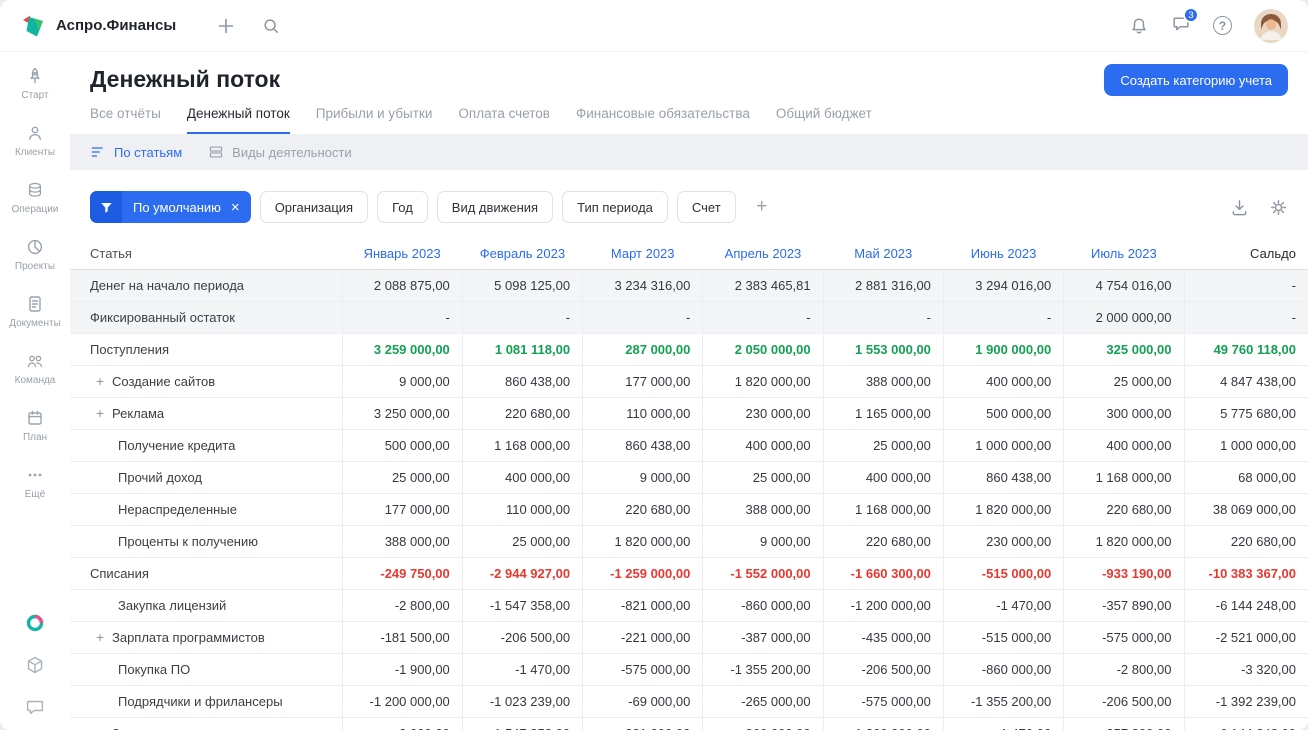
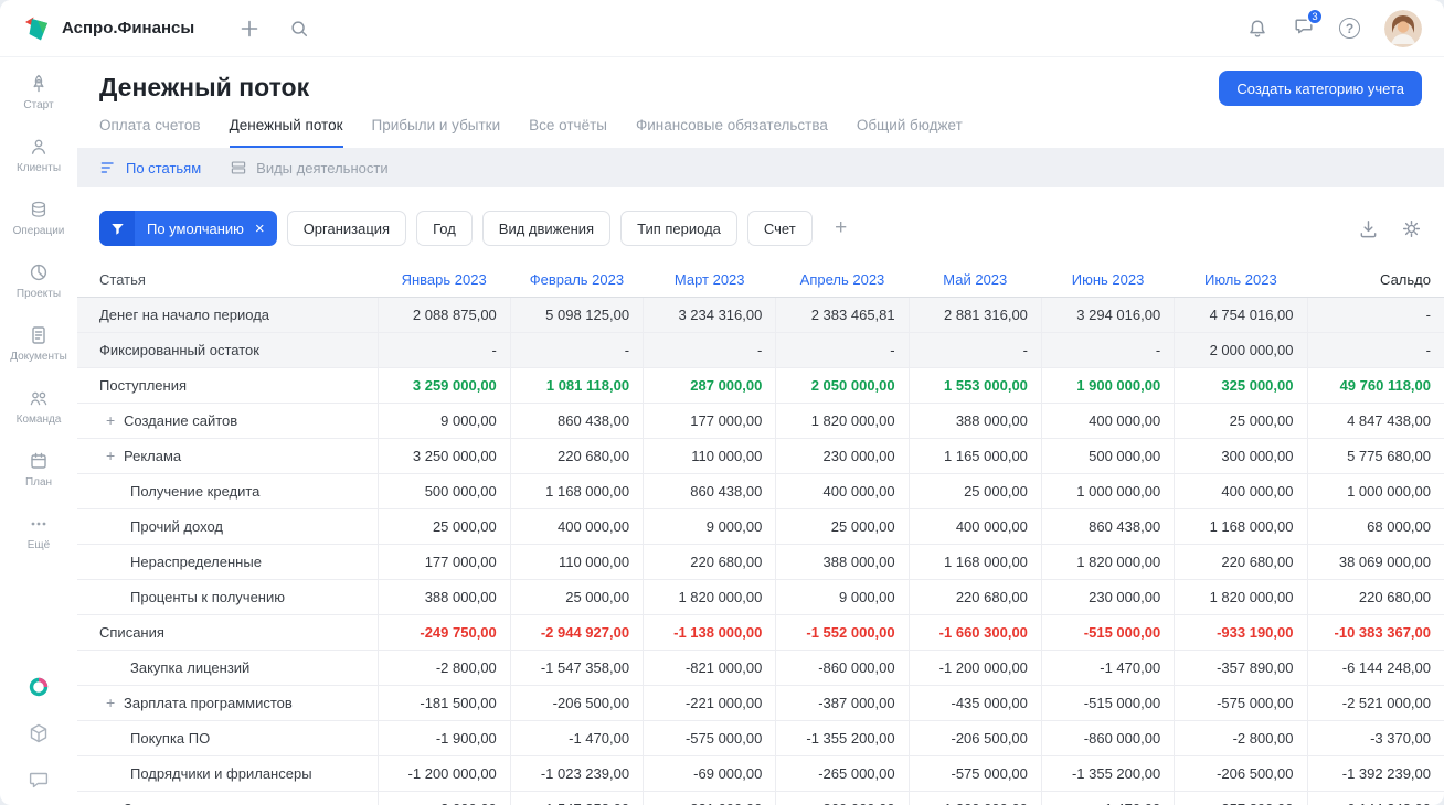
  Аспро.Финансы
  3
  ?
  Старт
  Клиенты
  Операции
  Проекты
  Документы
  Команда
  План
  Ещё
  Денежный поток
  Создать категорию учета
- Все отчёты
+ Оплата счетов
  Денежный поток
  Прибыли и убытки
- Оплата счетов
+ Все отчёты
  Финансовые обязательства
  Общий бюджет
  По статьям
  Виды деятельности
  По умолчанию
  ×
  Организация
  Год
  Вид движения
  Тип периода
  Счет
  +
  Статья	Январь 2023	Февраль 2023	Март 2023	Апрель 2023	Май 2023	Июнь 2023	Июль 2023	Сальдо
  Денег на начало периода	2 088 875,00	5 098 125,00	3 234 316,00	2 383 465,81	2 881 316,00	3 294 016,00	4 754 016,00	-
  Фиксированный остаток	-	-	-	-	-	-	2 000 000,00	-
  Поступления	3 259 000,00	1 081 118,00	287 000,00	2 050 000,00	1 553 000,00	1 900 000,00	325 000,00	49 760 118,00
  + Создание сайтов	9 000,00	860 438,00	177 000,00	1 820 000,00	388 000,00	400 000,00	25 000,00	4 847 438,00
  + Реклама	3 250 000,00	220 680,00	110 000,00	230 000,00	1 165 000,00	500 000,00	300 000,00	5 775 680,00
  Получение кредита	500 000,00	1 168 000,00	860 438,00	400 000,00	25 000,00	1 000 000,00	400 000,00	1 000 000,00
  Прочий доход	25 000,00	400 000,00	9 000,00	25 000,00	400 000,00	860 438,00	1 168 000,00	68 000,00
  Нераспределенные	177 000,00	110 000,00	220 680,00	388 000,00	1 168 000,00	1 820 000,00	220 680,00	38 069 000,00
  Проценты к получению	388 000,00	25 000,00	1 820 000,00	9 000,00	220 680,00	230 000,00	1 820 000,00	220 680,00
- Списания	-249 750,00	-2 944 927,00	-1 259 000,00	-1 552 000,00	-1 660 300,00	-515 000,00	-933 190,00	-10 383 367,00
+ Списания	-249 750,00	-2 944 927,00	-1 138 000,00	-1 552 000,00	-1 660 300,00	-515 000,00	-933 190,00	-10 383 367,00
  Закупка лицензий	-2 800,00	-1 547 358,00	-821 000,00	-860 000,00	-1 200 000,00	-1 470,00	-357 890,00	-6 144 248,00
  + Зарплата программистов	-181 500,00	-206 500,00	-221 000,00	-387 000,00	-435 000,00	-515 000,00	-575 000,00	-2 521 000,00
- Покупка ПО	-1 900,00	-1 470,00	-575 000,00	-1 355 200,00	-206 500,00	-860 000,00	-2 800,00	-3 320,00
+ Покупка ПО	-1 900,00	-1 470,00	-575 000,00	-1 355 200,00	-206 500,00	-860 000,00	-2 800,00	-3 370,00
  Подрядчики и фрилансеры	-1 200 000,00	-1 023 239,00	-69 000,00	-265 000,00	-575 000,00	-1 355 200,00	-206 500,00	-1 392 239,00
